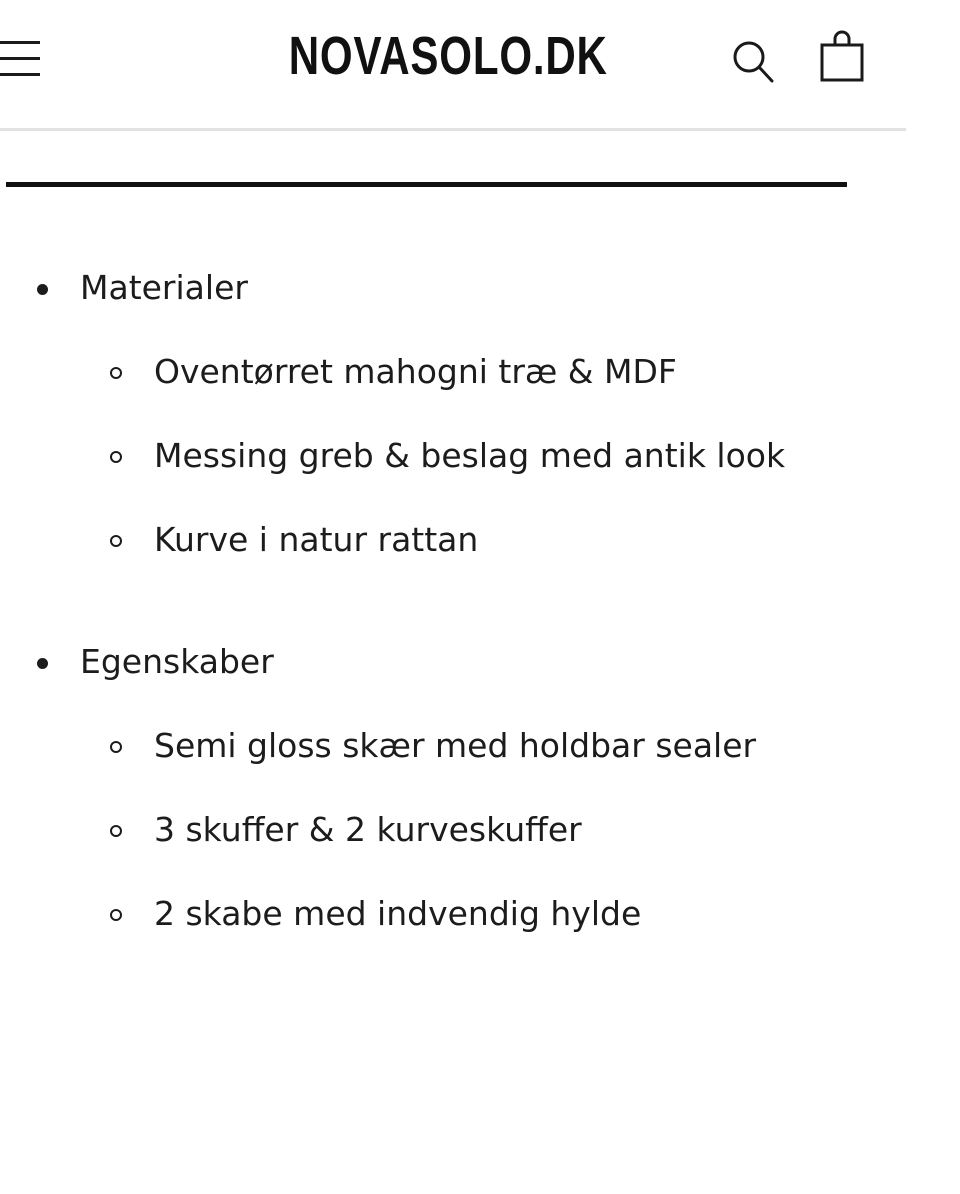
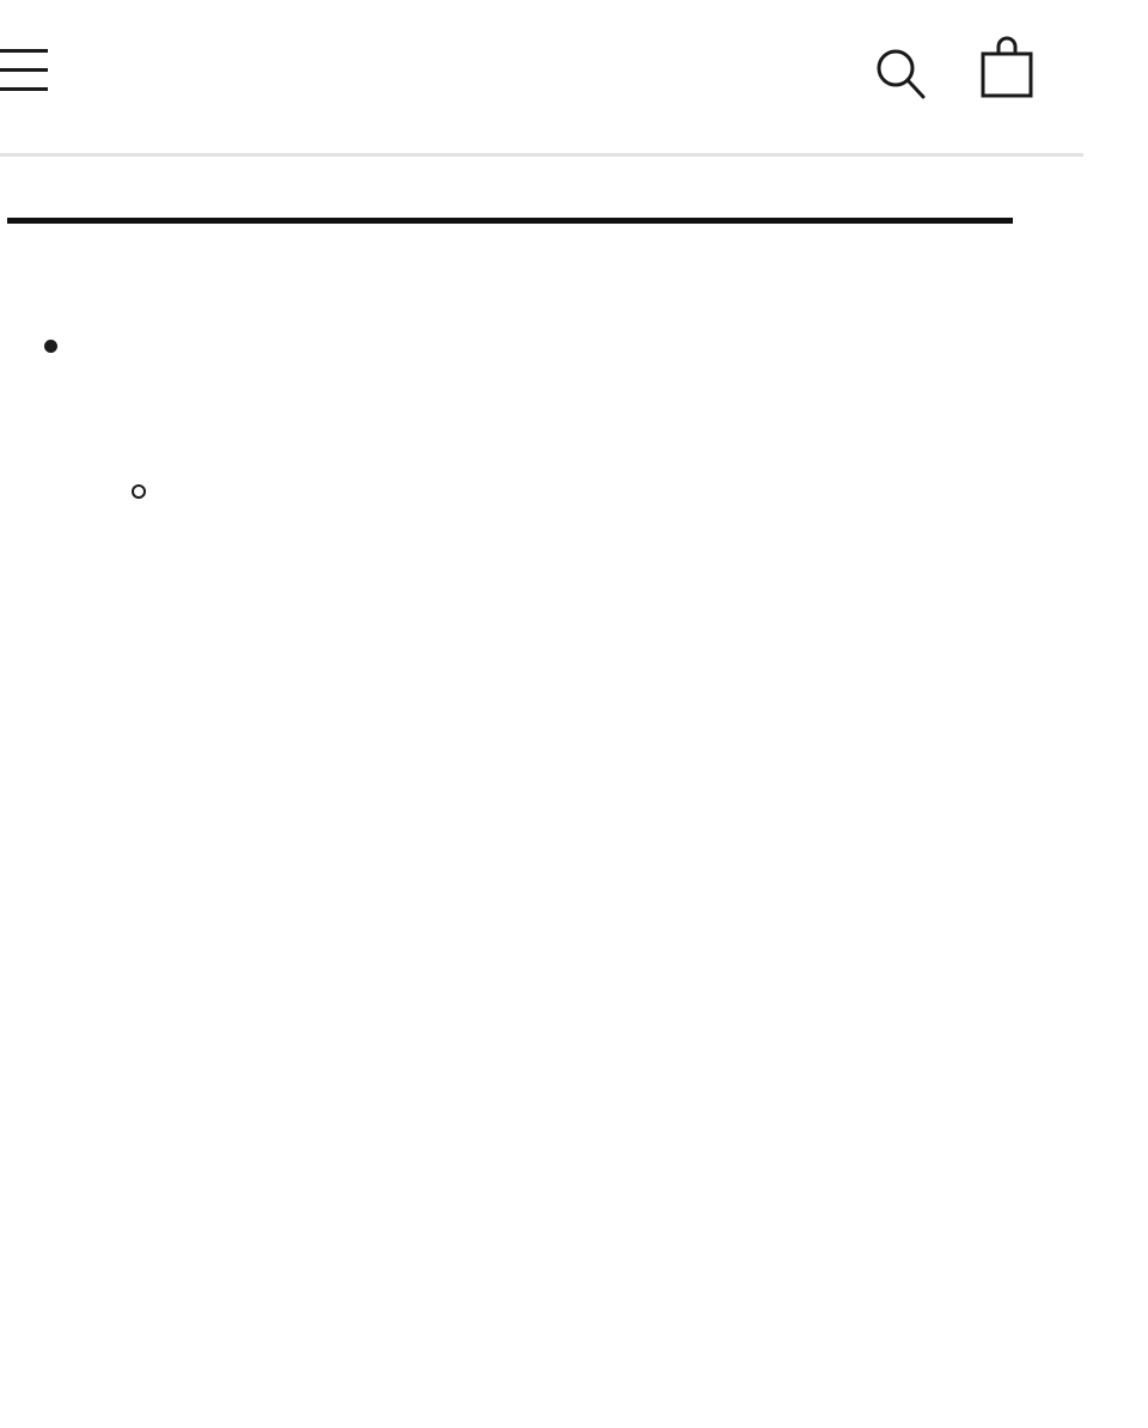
- NOVASOLO.DK
- Materialer
- Oventørret mahogni træ & MDF
- Messing greb & beslag med antik look
- Kurve i natur rattan
- Egenskaber
- Semi gloss skær med holdbar sealer
- 3 skuffer & 2 kurveskuffer
- 2 skabe med indvendig hylde
